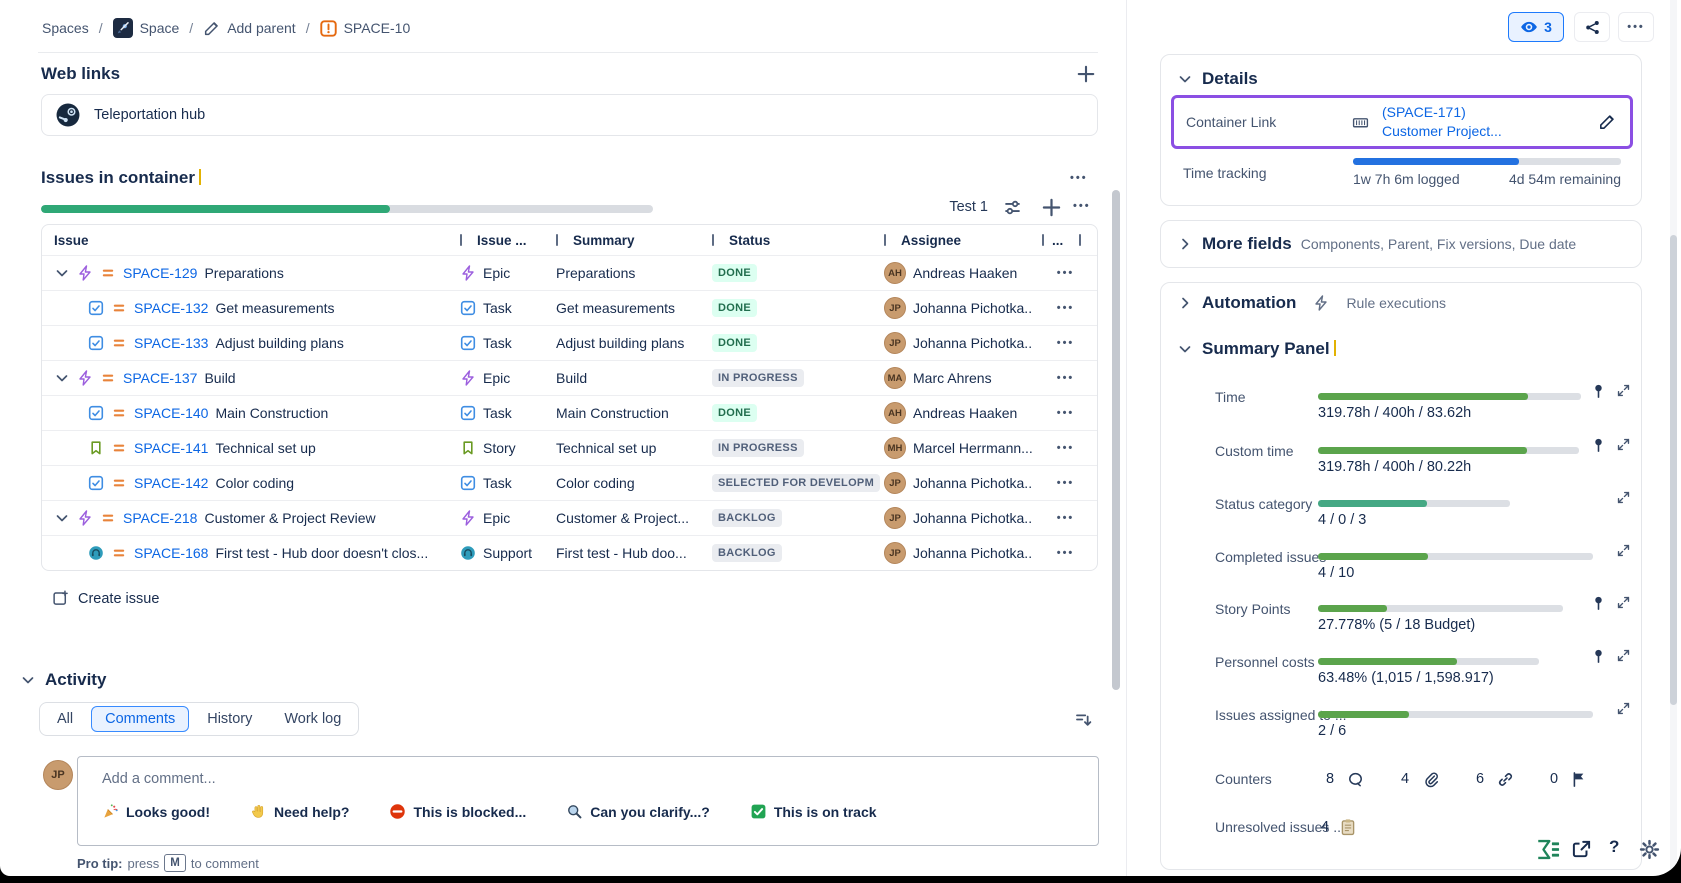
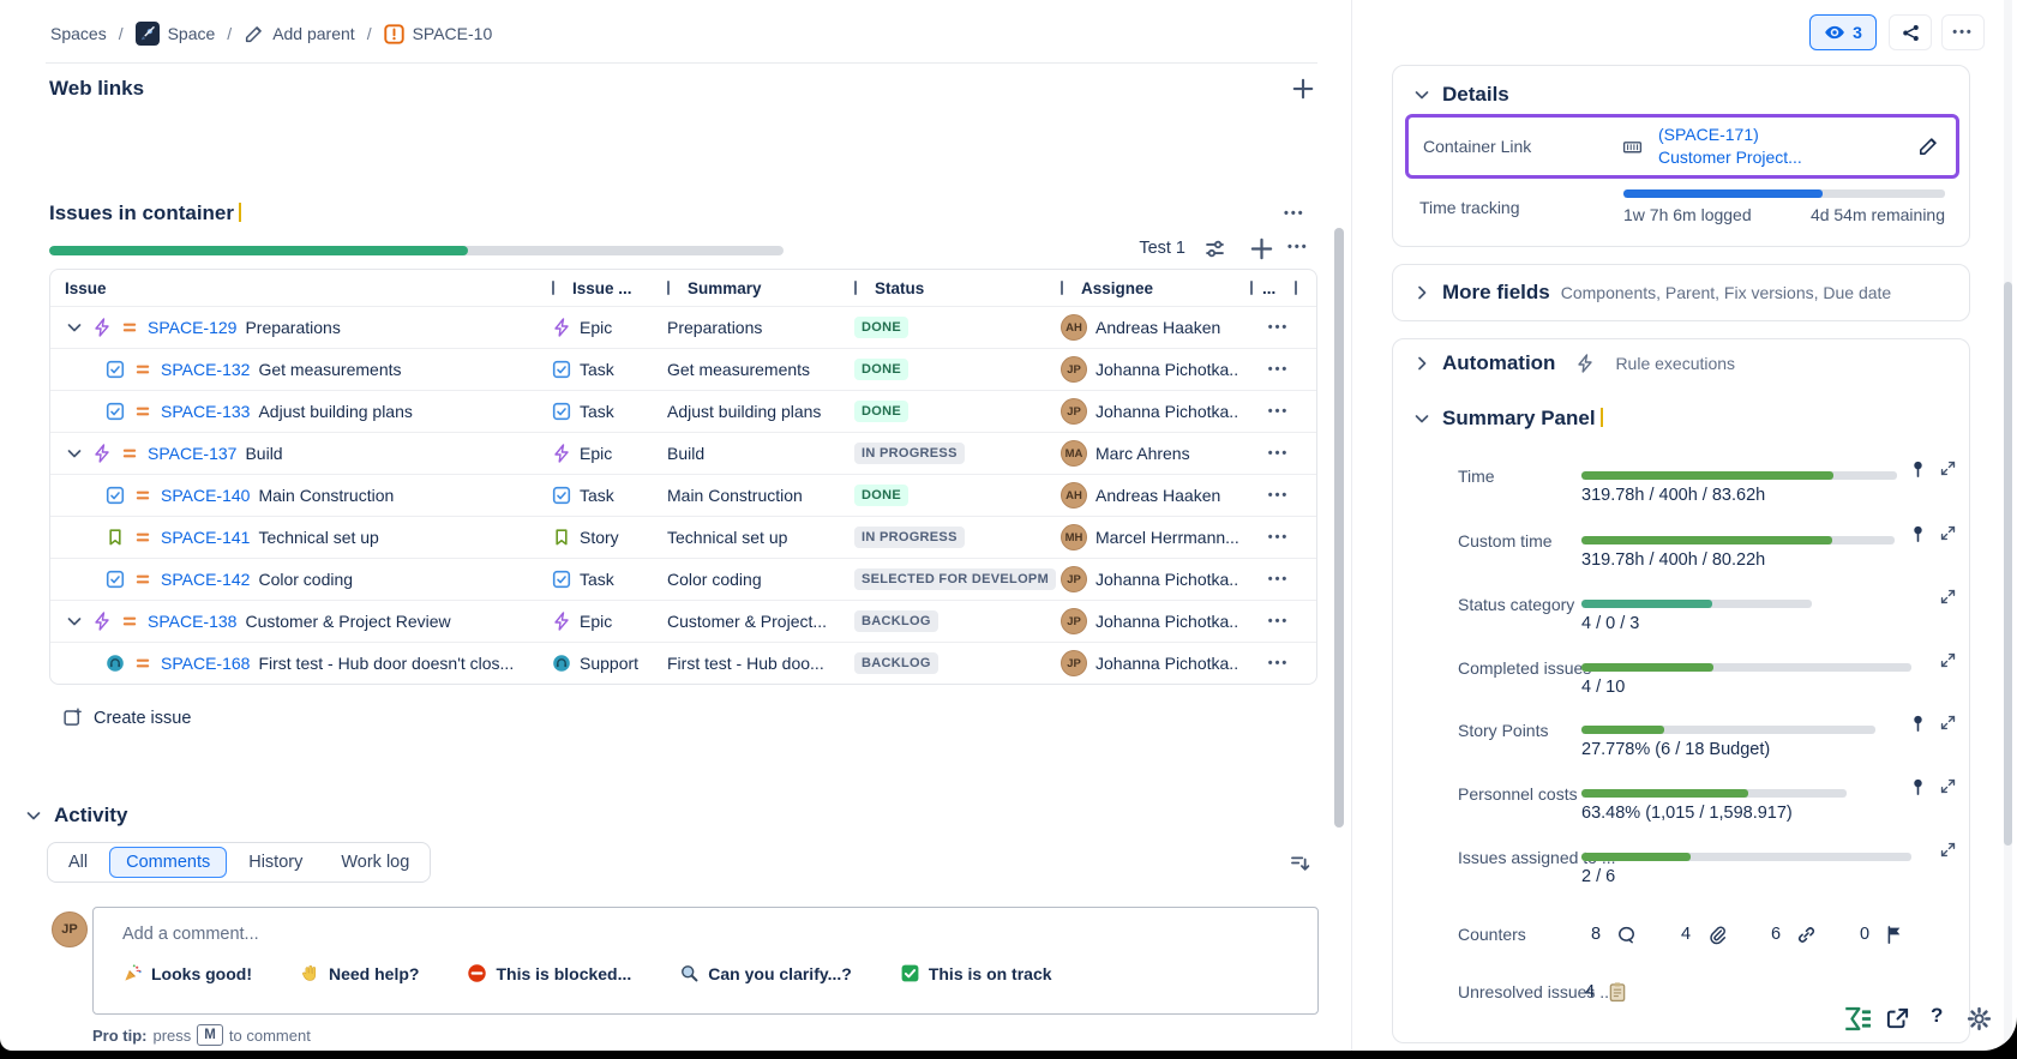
  Spaces
  /
  Space
  /
  Add parent
  /
  SPACE-10
  Web links
- Teleportation hub
  Issues in container
  •••
  Test 1
  •••
  Issue
  Issue ...
  Summary
  Status
  Assignee
  ...
  SPACE-129
  Preparations
  Epic
  Preparations
  DONE
  AH
  Andreas Haaken
  •••
  SPACE-132
  Get measurements
  Task
  Get measurements
  DONE
  JP
  Johanna Pichotka..
  •••
  SPACE-133
  Adjust building plans
  Task
  Adjust building plans
  DONE
  JP
  Johanna Pichotka..
  •••
  SPACE-137
  Build
  Epic
  Build
  IN PROGRESS
  MA
  Marc Ahrens
  •••
  SPACE-140
  Main Construction
  Task
  Main Construction
  DONE
  AH
  Andreas Haaken
  •••
  SPACE-141
  Technical set up
  Story
  Technical set up
  IN PROGRESS
  MH
  Marcel Herrmann...
  •••
  SPACE-142
  Color coding
  Task
  Color coding
  SELECTED FOR DEVELOPM
  JP
  Johanna Pichotka..
  •••
- SPACE-218
+ SPACE-138
  Customer & Project Review
  Epic
  Customer & Project...
  BACKLOG
  JP
  Johanna Pichotka..
  •••
  SPACE-168
  First test - Hub door doesn't clos...
  Support
  First test - Hub doo...
  BACKLOG
  JP
  Johanna Pichotka..
  •••
  Create issue
  Activity
  All
  Comments
  History
  Work log
  JP
  Add a comment...
  Looks good!
  Need help?
  This is blocked...
  Can you clarify...?
  This is on track
  Pro tip:
  press
  M
  to comment
  3
  •••
  Details
  Container Link
  (SPACE-171) Customer Project...
  Time tracking
  1w 7h 6m logged
  4d 54m remaining
  More fields
  Components, Parent, Fix versions, Due date
  Automation
  Rule executions
  Summary Panel
  Time
  319.78h / 400h / 83.62h
  Custom time
  319.78h / 400h / 80.22h
  Status category
  4 / 0 / 3
  Completed issue
  4 / 10
  Story Points
- 27.778% (5 / 18 Budget)
+ 27.778% (6 / 18 Budget)
  Personnel costs
  63.48% (1,015 / 1,598.917)
  Issues assigned
  2 / 6
  Counters
  8
  4
  6
  0
  Unresolved issues ..
  4
  ?
